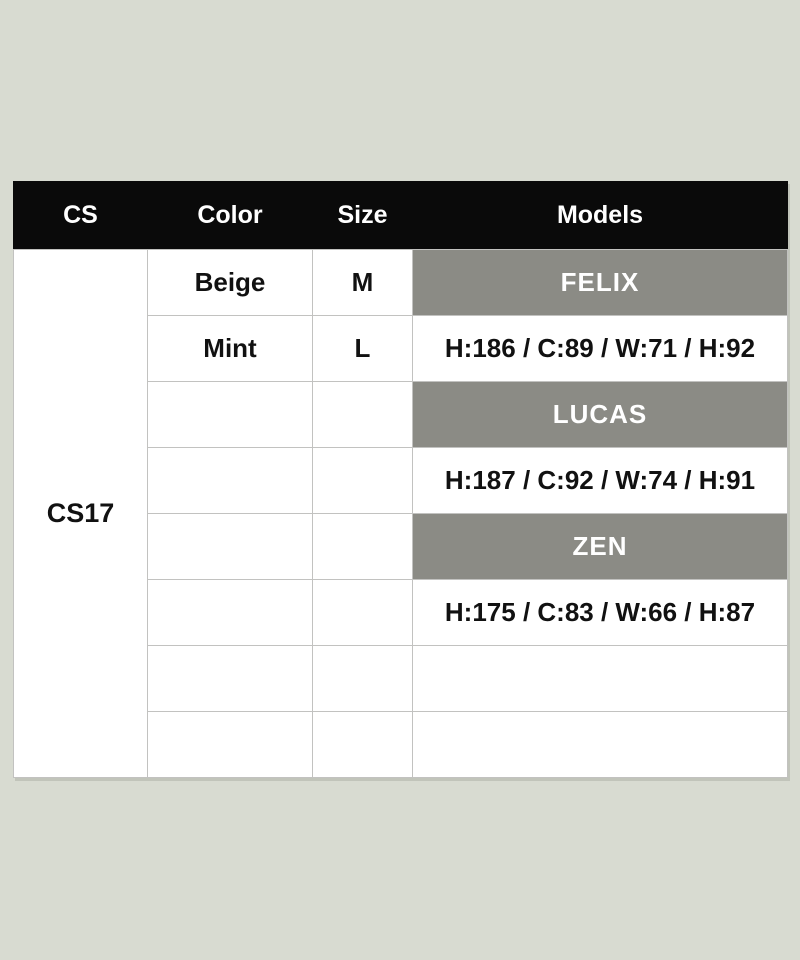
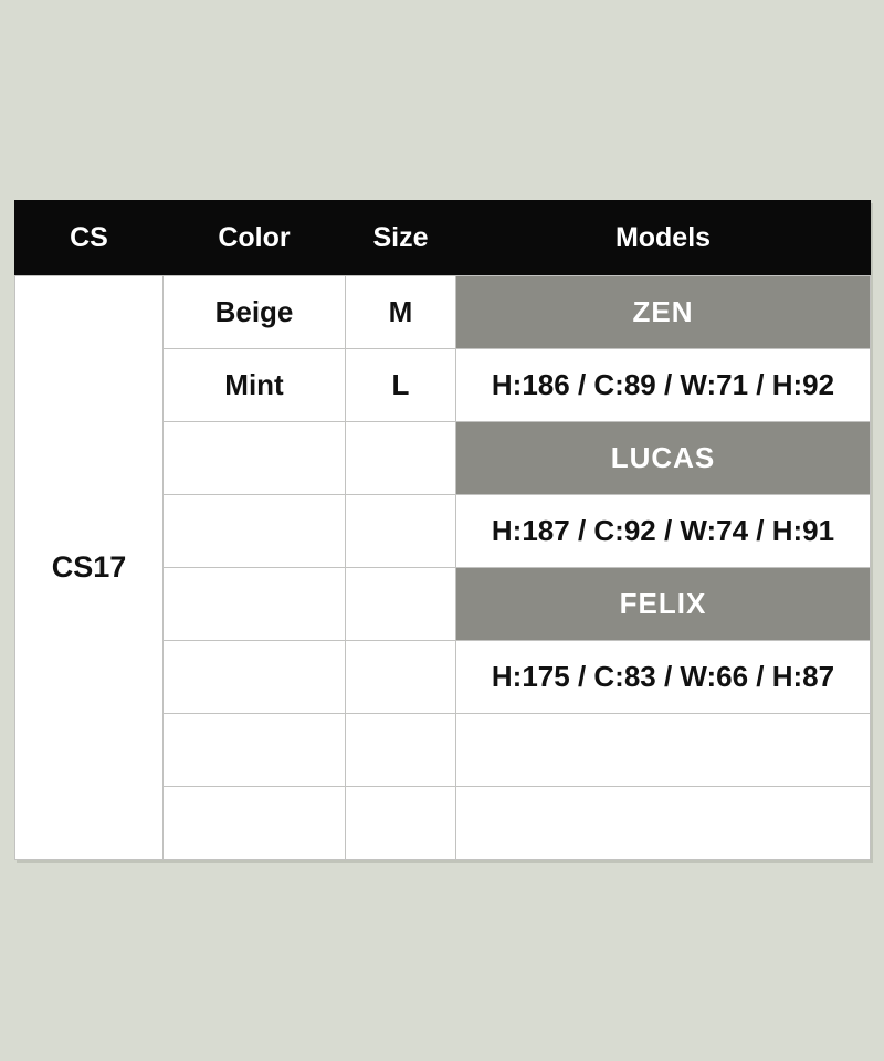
  CS	Color	Size	Models
- CS17	Beige	M	FELIX
+ CS17	Beige	M	ZEN
  Mint	L	H:186 / C:89 / W:71 / H:92
  		LUCAS
  		H:187 / C:92 / W:74 / H:91
- 		ZEN
+ 		FELIX
  		H:175 / C:83 / W:66 / H:87
